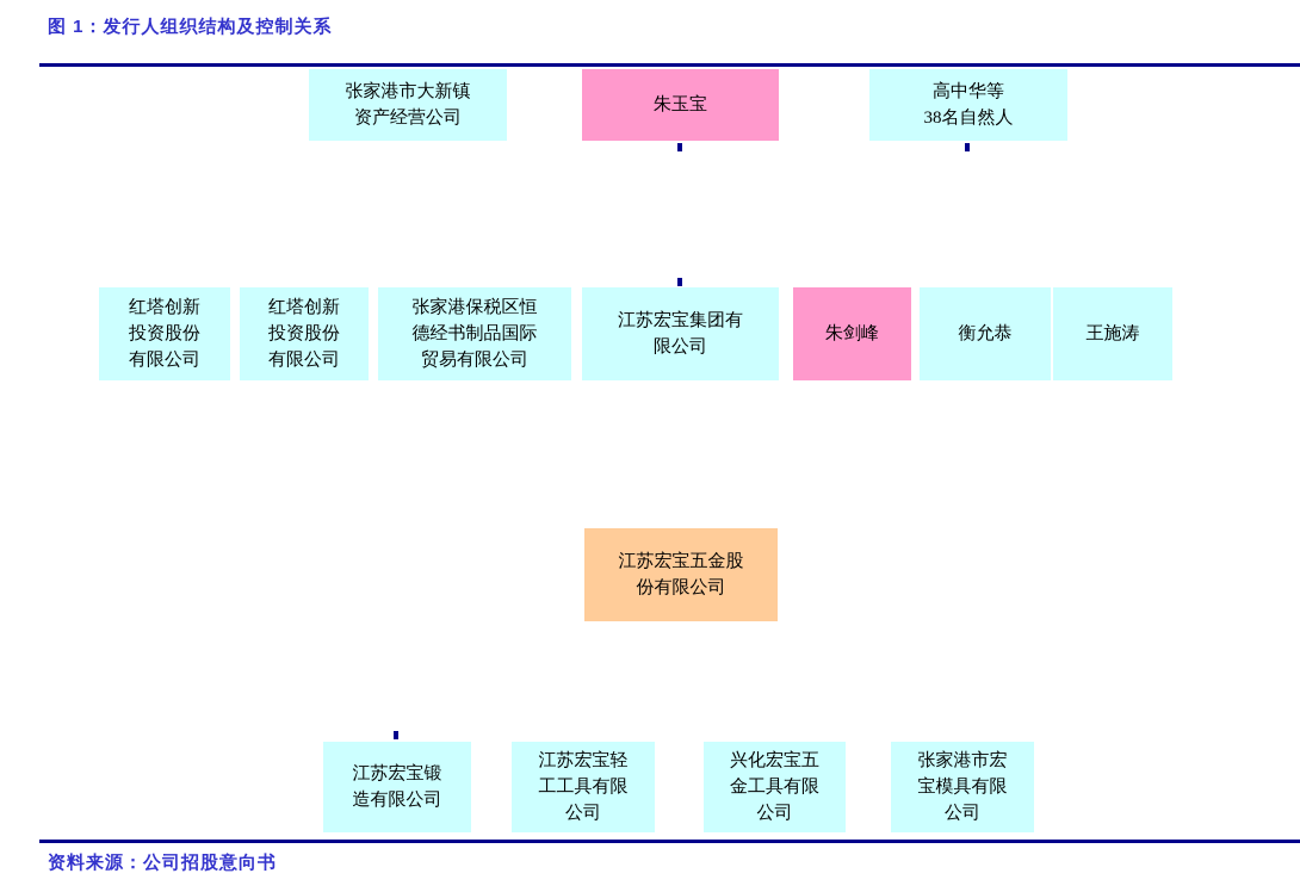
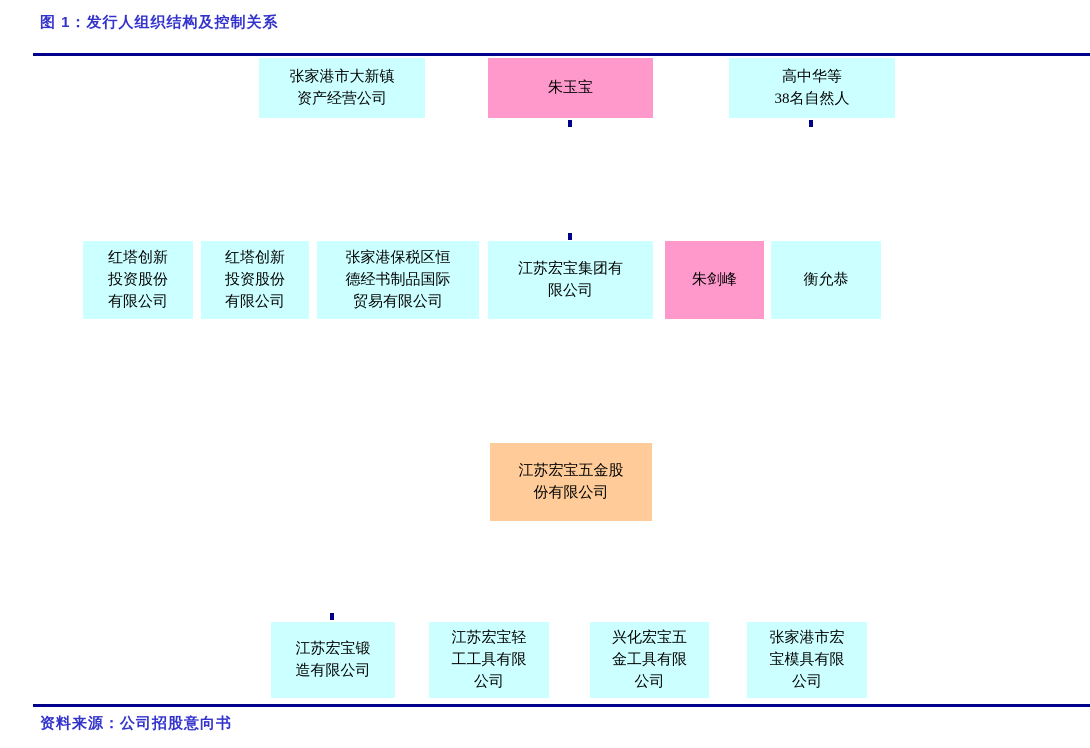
  图 1：发行人组织结构及控制关系
  张家港市大新镇
  资产经营公司
  朱玉宝
  高中华等
  38名自然人
  红塔创新
  投资股份
  有限公司
  红塔创新
  投资股份
  有限公司
  张家港保税区恒
  德经书制品国际
  贸易有限公司
  江苏宏宝集团有
  限公司
  朱剑峰
  衡允恭
- 王施涛
  江苏宏宝五金股
  份有限公司
  江苏宏宝锻
  造有限公司
  江苏宏宝轻
  工工具有限
  公司
  兴化宏宝五
  金工具有限
  公司
  张家港市宏
  宝模具有限
  公司
  资料来源：公司招股意向书
